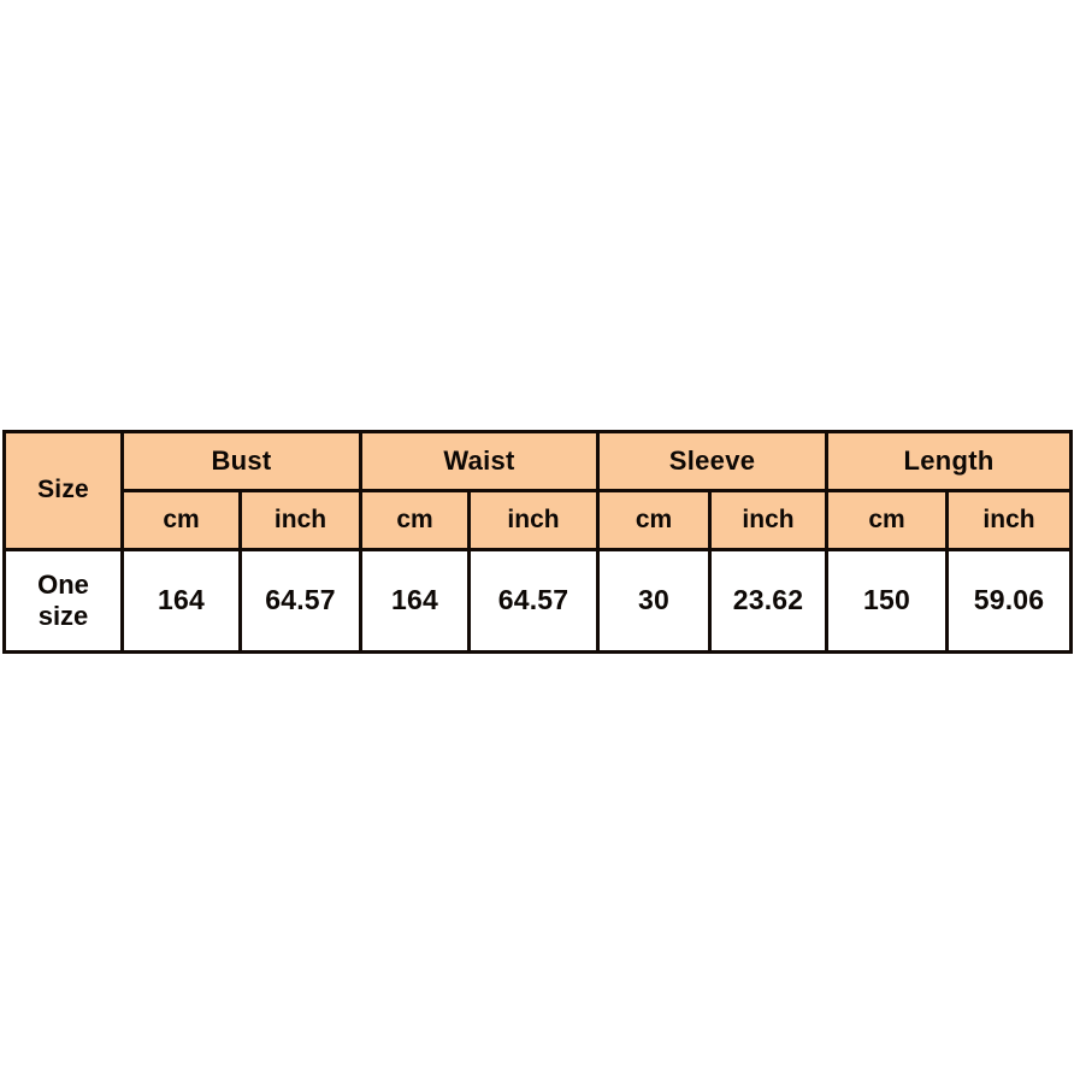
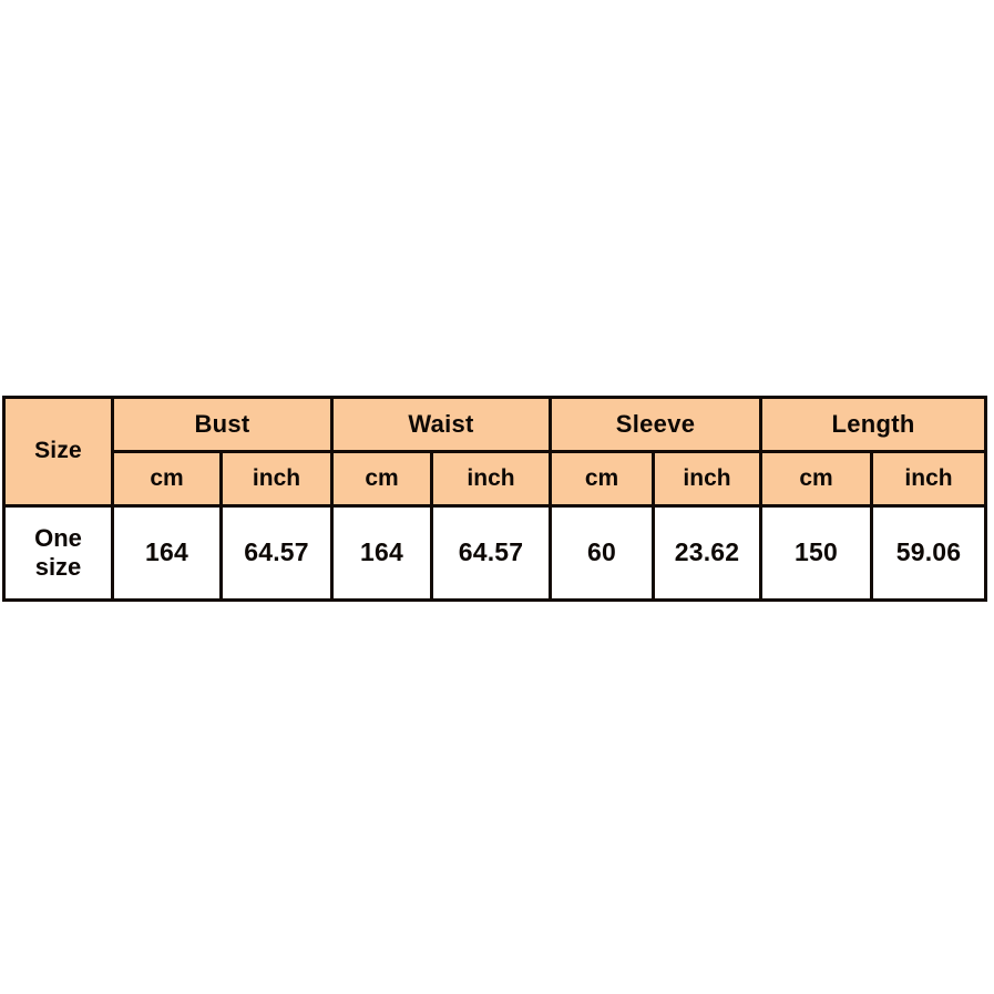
  Size	Bust	Waist	Sleeve	Length
  cm	inch	cm	inch	cm	inch	cm	inch
- One size	164	64.57	164	64.57	30	23.62	150	59.06
+ One size	164	64.57	164	64.57	60	23.62	150	59.06
